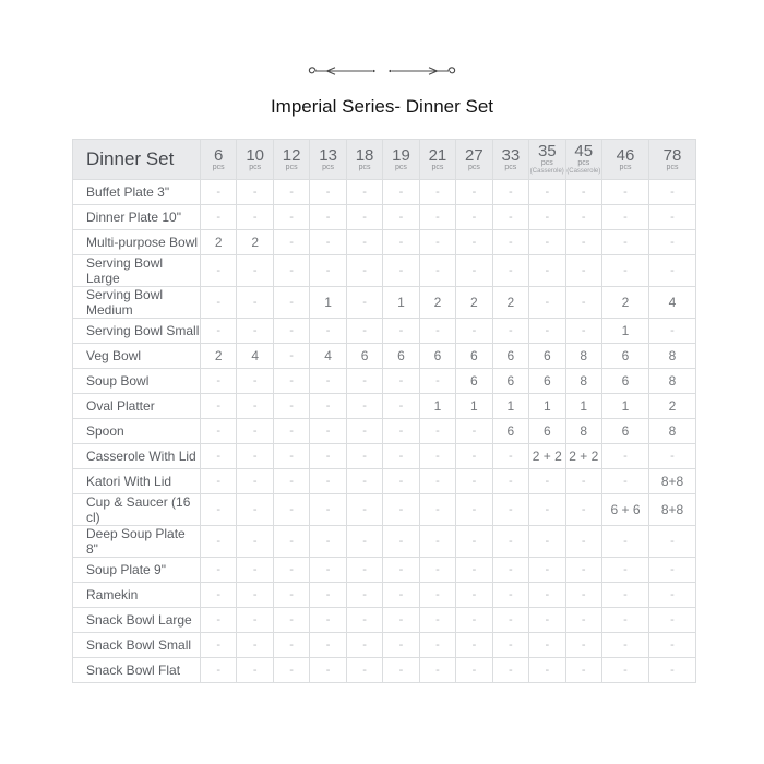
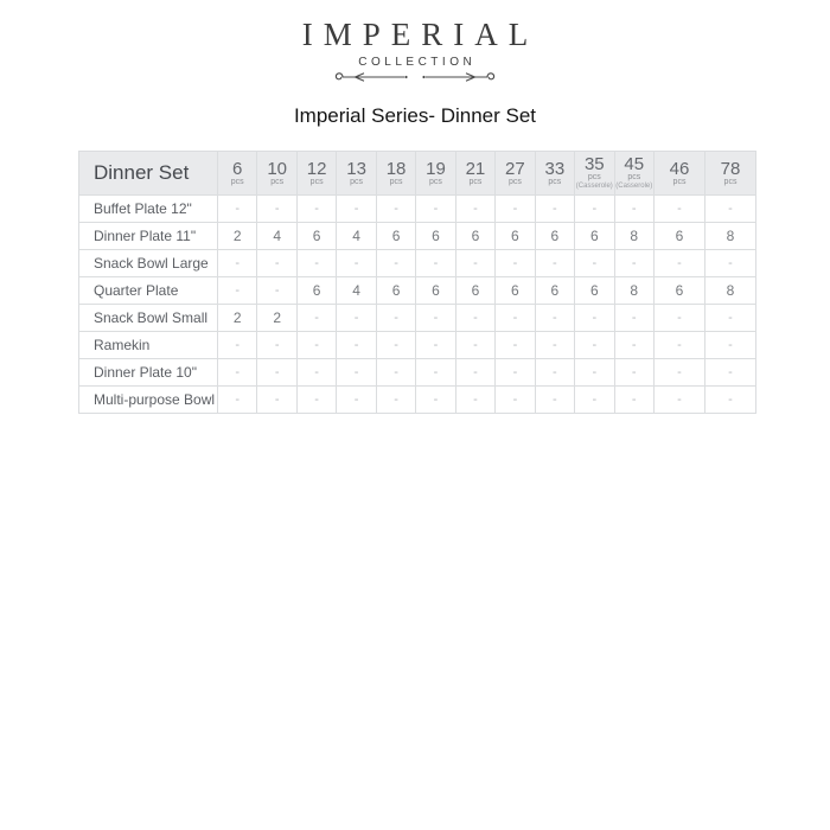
+ IMPERIAL
+ COLLECTION
  Imperial Series- Dinner Set
- Buffet Plate 3"	-	-	-	-	-	-	-	-	-	-	-	-	-
+ Buffet Plate 12"	-	-	-	-	-	-	-	-	-	-	-	-	-
+ Dinner Plate 11"	2	4	6	4	6	6	6	6	6	6	8	6	8
- Dinner Plate 10"	-	-	-	-	-	-	-	-	-	-	-	-	-
+ Snack Bowl Large	-	-	-	-	-	-	-	-	-	-	-	-	-
+ Quarter Plate	-	-	6	4	6	6	6	6	6	6	8	6	8
- Multi-purpose Bowl	2	2	-	-	-	-	-	-	-	-	-	-	-
+ Snack Bowl Small	2	2	-	-	-	-	-	-	-	-	-	-	-
- Serving Bowl Large	-	-	-	-	-	-	-	-	-	-	-	-	-
- Serving Bowl Medium	-	-	-	1	-	1	2	2	2	-	-	2	4
- Serving Bowl Small	-	-	-	-	-	-	-	-	-	-	-	1	-
- Veg Bowl	2	4	-	4	6	6	6	6	6	6	8	6	8
- Soup Bowl	-	-	-	-	-	-	-	6	6	6	8	6	8
- Oval Platter	-	-	-	-	-	-	1	1	1	1	1	1	2
- Spoon	-	-	-	-	-	-	-	-	6	6	8	6	8
- Casserole With Lid	-	-	-	-	-	-	-	-	-	2 + 2	2 + 2	-	-
- Katori With Lid	-	-	-	-	-	-	-	-	-	-	-	-	8+8
- Cup & Saucer (16 cl)	-	-	-	-	-	-	-	-	-	-	-	6 + 6	8+8
- Deep Soup Plate 8"	-	-	-	-	-	-	-	-	-	-	-	-	-
- Soup Plate 9"	-	-	-	-	-	-	-	-	-	-	-	-	-
  Ramekin	-	-	-	-	-	-	-	-	-	-	-	-	-
- Snack Bowl Large	-	-	-	-	-	-	-	-	-	-	-	-	-
+ Dinner Plate 10"	-	-	-	-	-	-	-	-	-	-	-	-	-
- Snack Bowl Small	-	-	-	-	-	-	-	-	-	-	-	-	-
+ Multi-purpose Bowl	-	-	-	-	-	-	-	-	-	-	-	-	-
- Snack Bowl Flat	-	-	-	-	-	-	-	-	-	-	-	-	-
